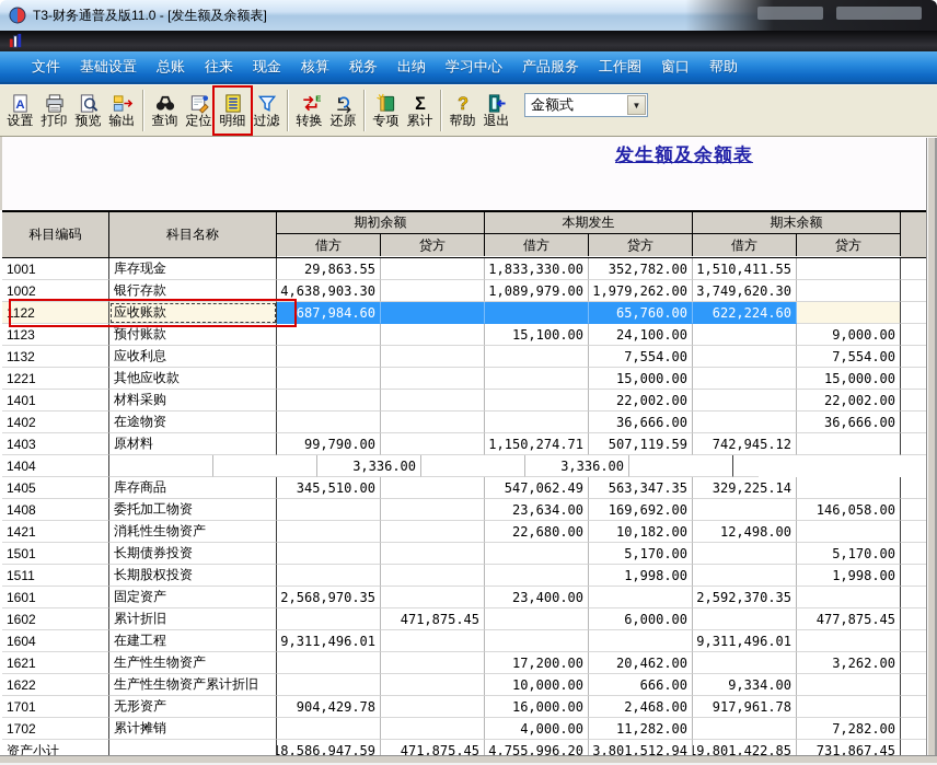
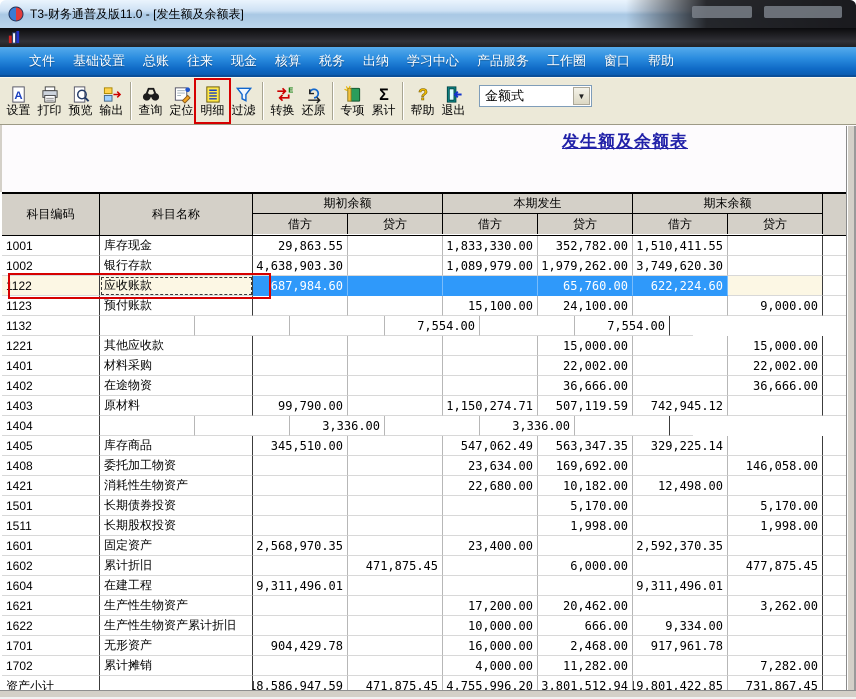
  T3-财务通普及版11.0 - [发生额及余额表]
  文件
  基础设置
  总账
  往来
  现金
  核算
  税务
  出纳
  学习中心
  产品服务
  工作圈
  窗口
  帮助
  A
  设置
  打印
  预览
  输出
  查询
  定位
  明细
  过滤
  E
  转换
  还原
  专项
  Σ
  累计
  ?
  帮助
  退出
  金额式
  ▼
  发生额及余额表
  科目编码
  科目名称
  期初余额
  借方
  贷方
  本期发生
  借方
  贷方
  期末余额
  借方
  贷方
  1001
  库存现金
  29,863.55
  1,833,330.00
  352,782.00
  1,510,411.55
  1002
  银行存款
  4,638,903.30
  1,089,979.00
  1,979,262.00
  3,749,620.30
  1122
  应收账款
  687,984.60
  65,760.00
  622,224.60
  1123
  预付账款
  15,100.00
  24,100.00
  9,000.00
  1132
- 应收利息
  7,554.00
  7,554.00
  1221
  其他应收款
  15,000.00
  15,000.00
  1401
  材料采购
  22,002.00
  22,002.00
  1402
  在途物资
  36,666.00
  36,666.00
  1403
  原材料
  99,790.00
  1,150,274.71
  507,119.59
  742,945.12
  1404
  3,336.00
  3,336.00
  1405
  库存商品
  345,510.00
  547,062.49
  563,347.35
  329,225.14
  1408
  委托加工物资
  23,634.00
  169,692.00
  146,058.00
  1421
  消耗性生物资产
  22,680.00
  10,182.00
  12,498.00
  1501
  长期债券投资
  5,170.00
  5,170.00
  1511
  长期股权投资
  1,998.00
  1,998.00
  1601
  固定资产
  2,568,970.35
  23,400.00
  2,592,370.35
  1602
  累计折旧
  471,875.45
  6,000.00
  477,875.45
  1604
  在建工程
  9,311,496.01
  9,311,496.01
  1621
  生产性生物资产
  17,200.00
  20,462.00
  3,262.00
  1622
  生产性生物资产累计折旧
  10,000.00
  666.00
  9,334.00
  1701
  无形资产
  904,429.78
  16,000.00
  2,468.00
  917,961.78
  1702
  累计摊销
  4,000.00
  11,282.00
  7,282.00
  资产小计
  18,586,947.59
  471,875.45
  4,755,996.20
  3,801,512.94
  19,801,422.85
  731,867.45
